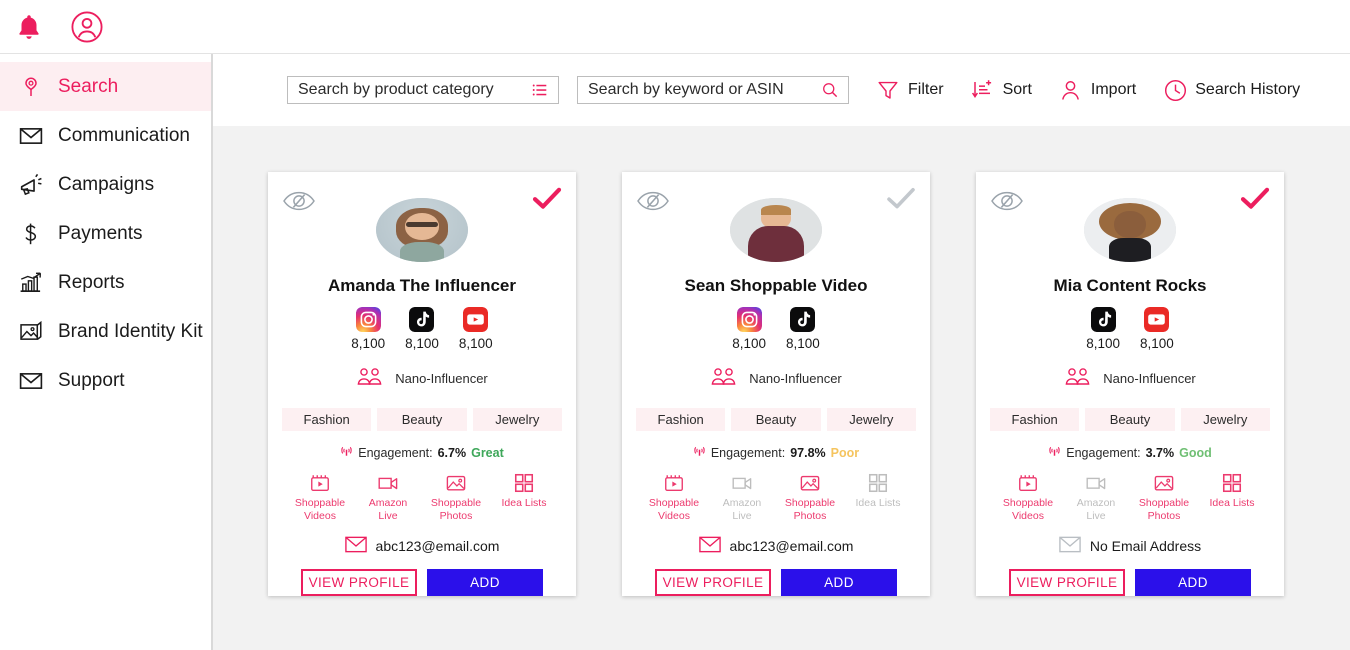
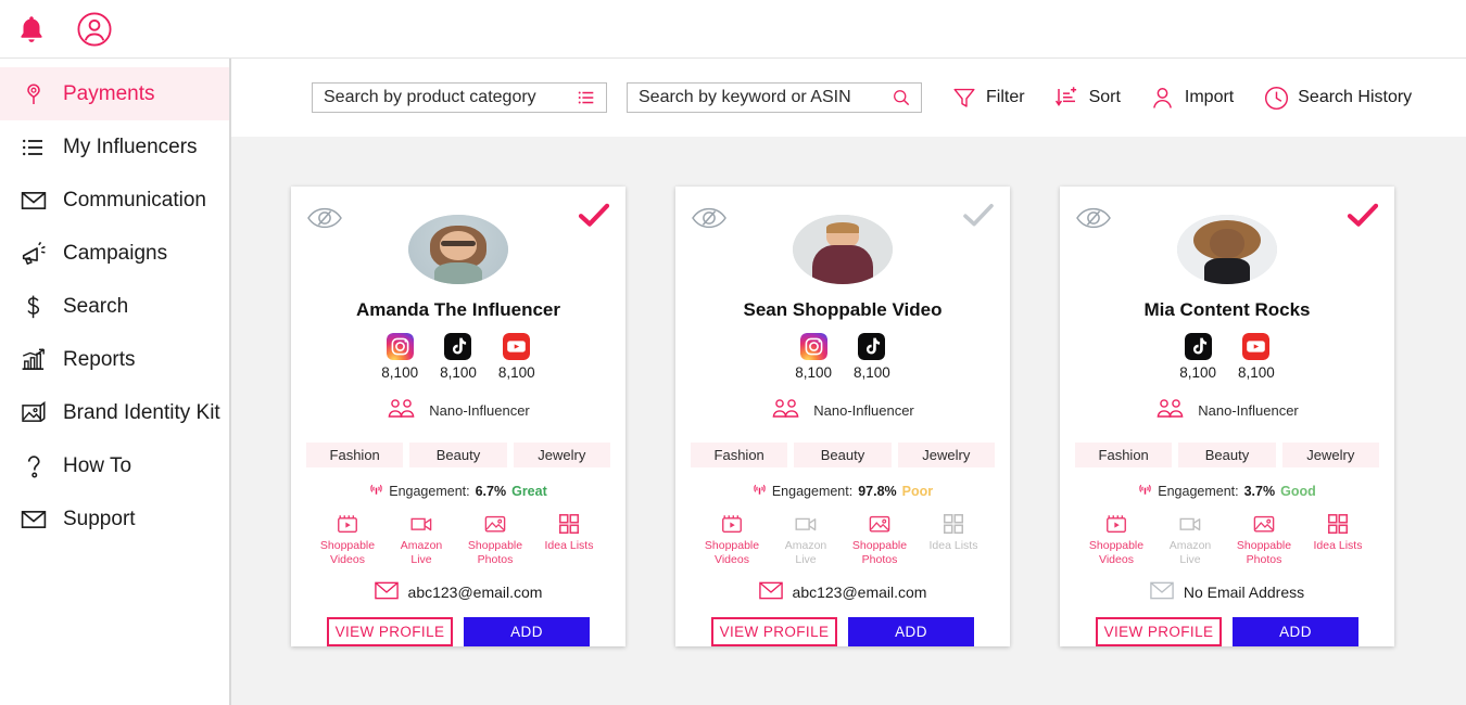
- Search
+ Payments
+ My Influencers
  Communication
  Campaigns
- Payments
+ Search
  Reports
  Brand Identity Kit
+ How To
  Support
  Search by product category
  Search by keyword or ASIN
  Filter
  Sort
  Import
  Search History
  Amanda The Influencer
  8,100
  8,100
  8,100
  Nano-Influencer
  Fashion
  Beauty
  Jewelry
  Engagement:
  6.7%
  Great
  Shoppable Videos
  Amazon Live
  Shoppable Photos
  Idea Lists
  abc123@email.com
  VIEW PROFILE
  ADD
  Sean Shoppable Video
  8,100
  8,100
  Nano-Influencer
  Fashion
  Beauty
  Jewelry
  Engagement:
  97.8%
  Poor
  Shoppable Videos
  Amazon Live
  Shoppable Photos
  Idea Lists
  abc123@email.com
  VIEW PROFILE
  ADD
  Mia Content Rocks
  8,100
  8,100
  Nano-Influencer
  Fashion
  Beauty
  Jewelry
  Engagement:
  3.7%
  Good
  Shoppable Videos
  Amazon Live
  Shoppable Photos
  Idea Lists
  No Email Address
  VIEW PROFILE
  ADD
